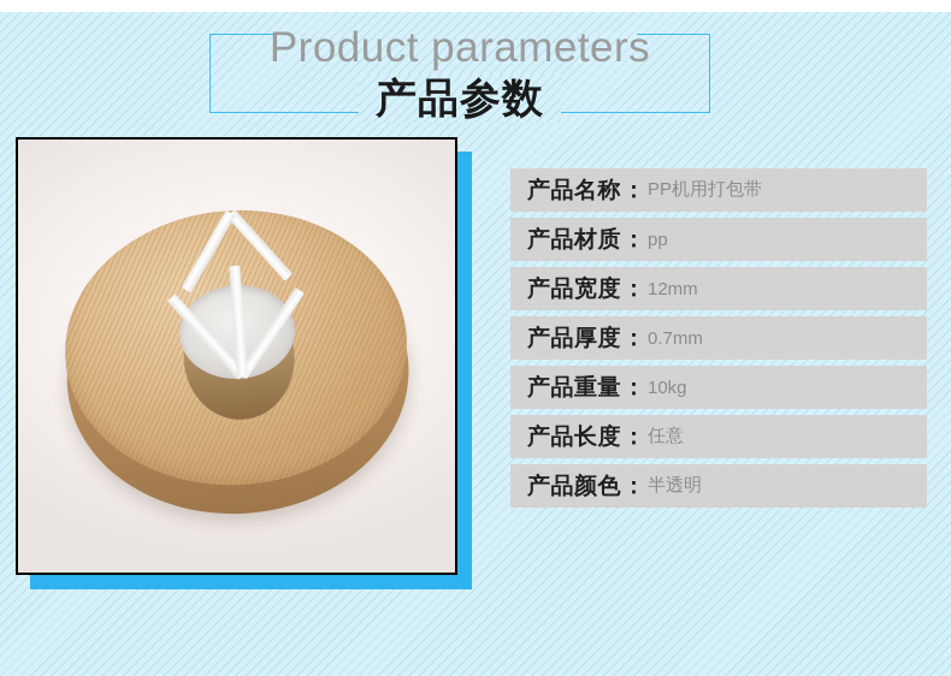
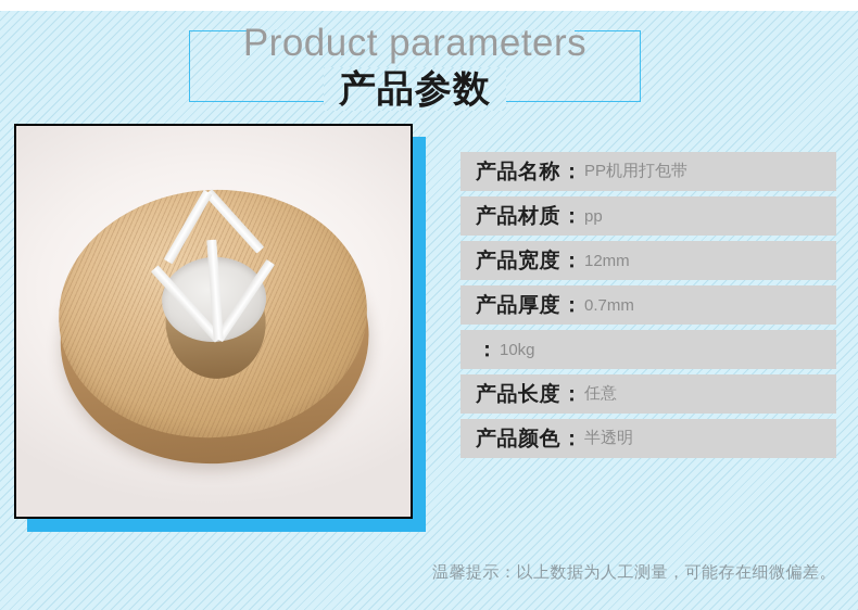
  Product parameters
  产品参数
  产品名称
  ：
  PP机用打包带
  产品材质
  ：
  pp
  产品宽度
  ：
  12mm
  产品厚度
  ：
  0.7mm
- 产品重量
  ：
  10kg
  产品长度
  ：
  任意
  产品颜色
  ：
  半透明
+ 温馨提示：以上数据为人工测量，可能存在细微偏差。
